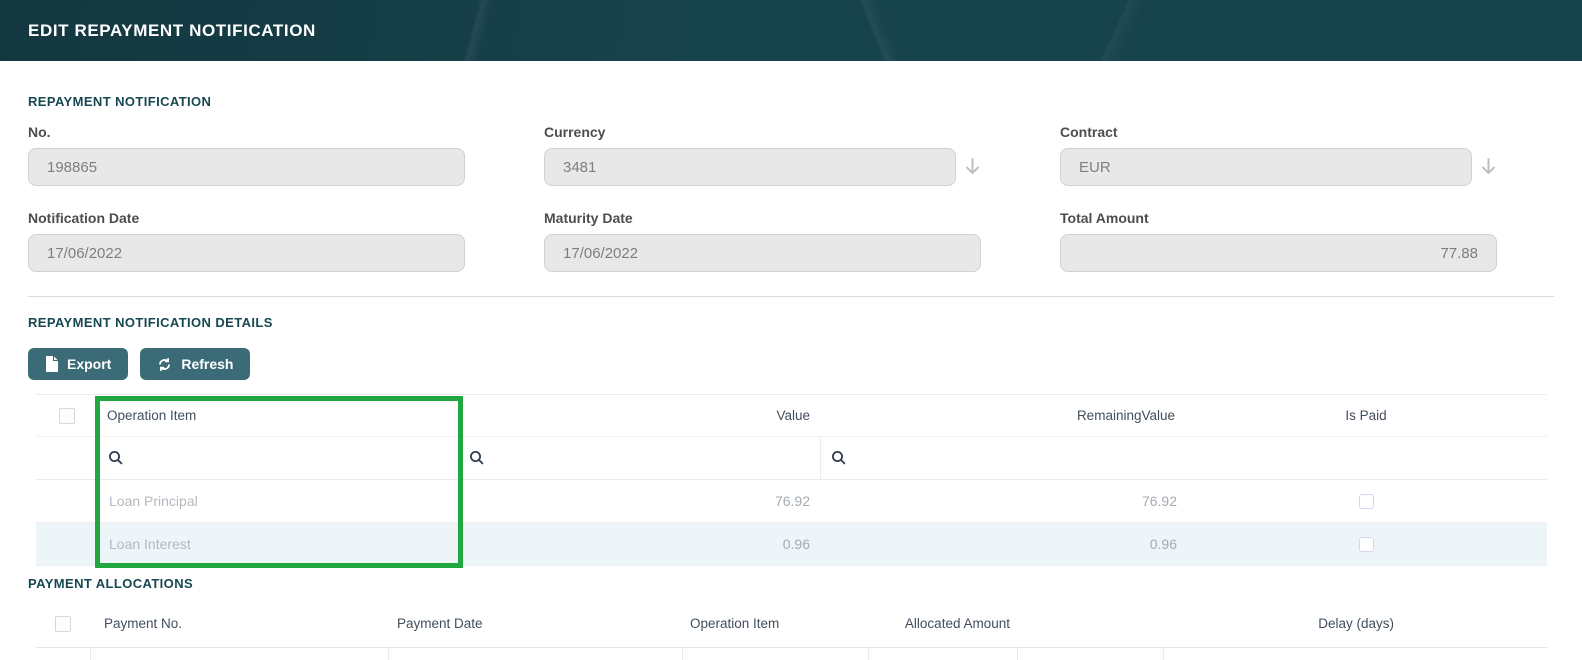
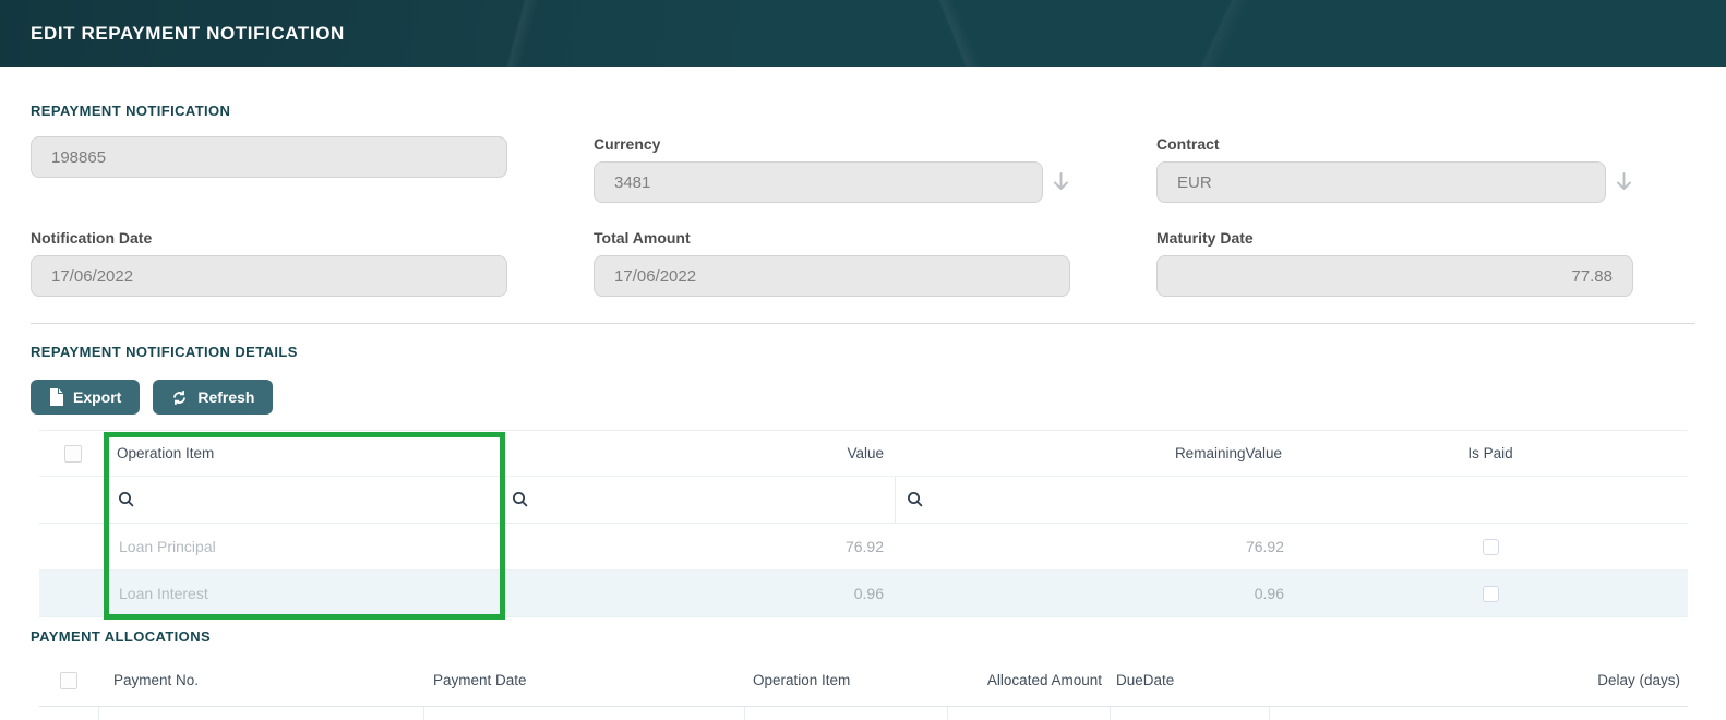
  EDIT REPAYMENT NOTIFICATION
  REPAYMENT NOTIFICATION
- No.
  198865
  Currency
  3481
  Contract
  EUR
  Notification Date
  17/06/2022
- Maturity Date
+ Total Amount
  17/06/2022
- Total Amount
+ Maturity Date
  77.88
  REPAYMENT NOTIFICATION DETAILS
  Export
  Refresh
  Operation Item
  Value
  RemainingValue
  Is Paid
  Loan Principal
  76.92
  76.92
  Loan Interest
  0.96
  0.96
  PAYMENT ALLOCATIONS
  Payment No.
  Payment Date
  Operation Item
  Allocated Amount
+ DueDate
  Delay (days)
